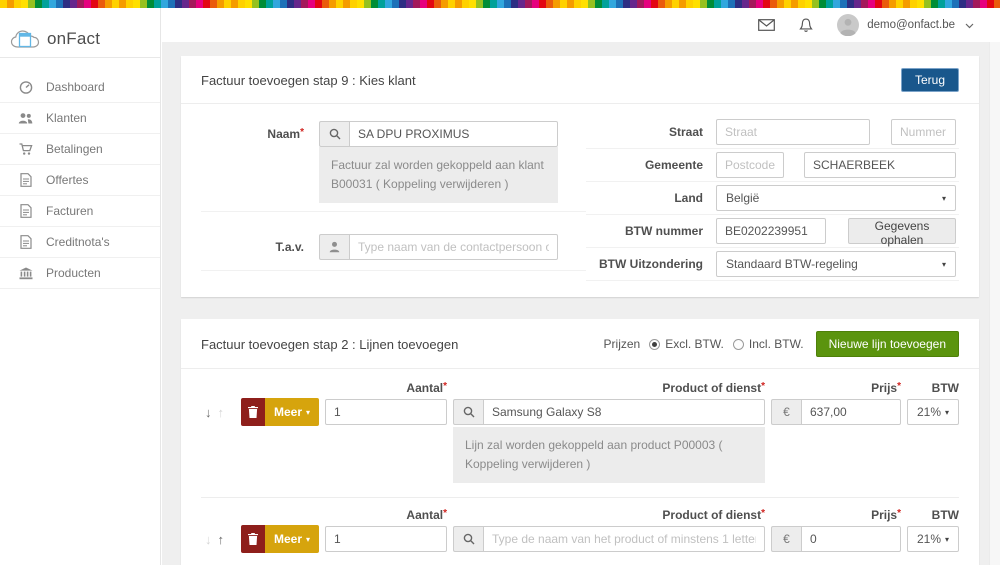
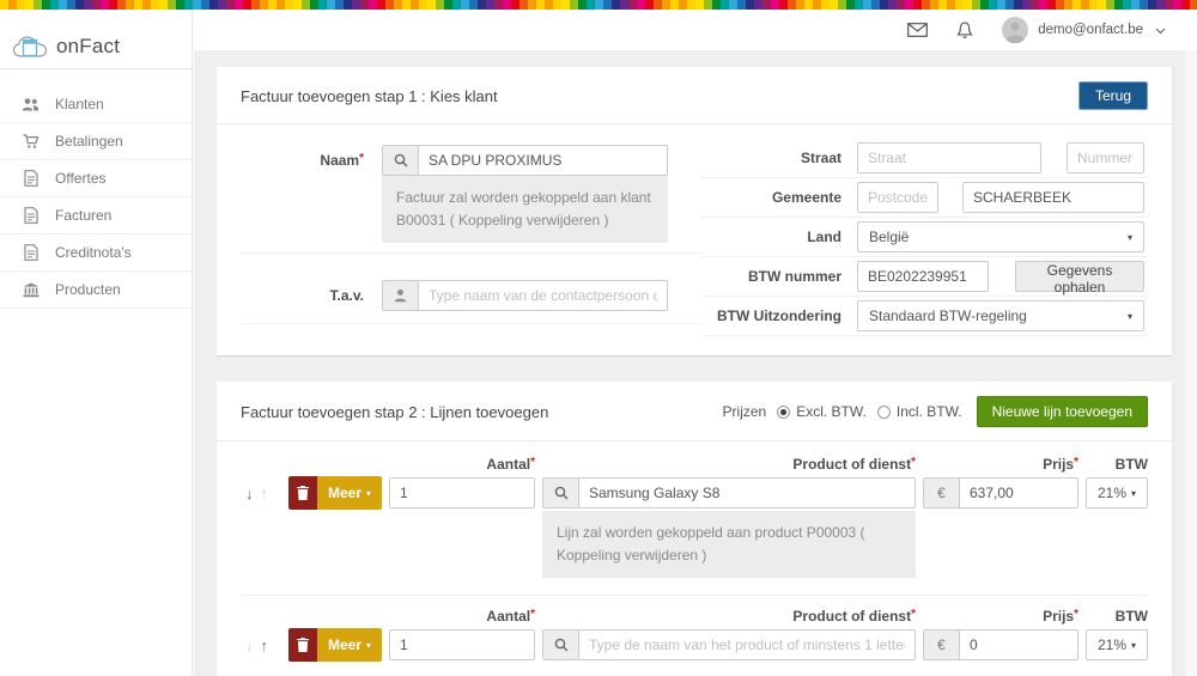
  demo@onfact.be
  onFact
- Dashboard
  Klanten
  Betalingen
  Offertes
  Facturen
  Creditnota's
  Producten
- Factuur toevoegen stap 9 : Kies klant
+ Factuur toevoegen stap 1 : Kies klant
  Terug
  Naam*
  SA DPU PROXIMUS
  Factuur zal worden gekoppeld aan klant B00031 ( Koppeling verwijderen )
  T.a.v.
  Type naam van de contactpersoon o
  Straat
  Straat
  Nummer
  Gemeente
  Postcode
  SCHAERBEEK
  Land
  België
  ▾
  BTW nummer
  BE0202239951
  Gegevens ophalen
  BTW Uitzondering
  Standaard BTW-regeling
  ▾
  Factuur toevoegen stap 2 : Lijnen toevoegen
  Prijzen
  Excl. BTW.
  Incl. BTW.
  Nieuwe lijn toevoegen
  Aantal*
  Product of dienst*
  Prijs*
  BTW
  ↓
  ↑
  Meer
  ▾
  1
  Samsung Galaxy S8
  €
  637,00
  21%
  ▾
  Lijn zal worden gekoppeld aan product P00003 ( Koppeling verwijderen )
  Aantal*
  Product of dienst*
  Prijs*
  BTW
  ↓
  ↑
  Meer
  ▾
  1
  Type de naam van het product of minstens 1 lette
  €
  0
  21%
  ▾
